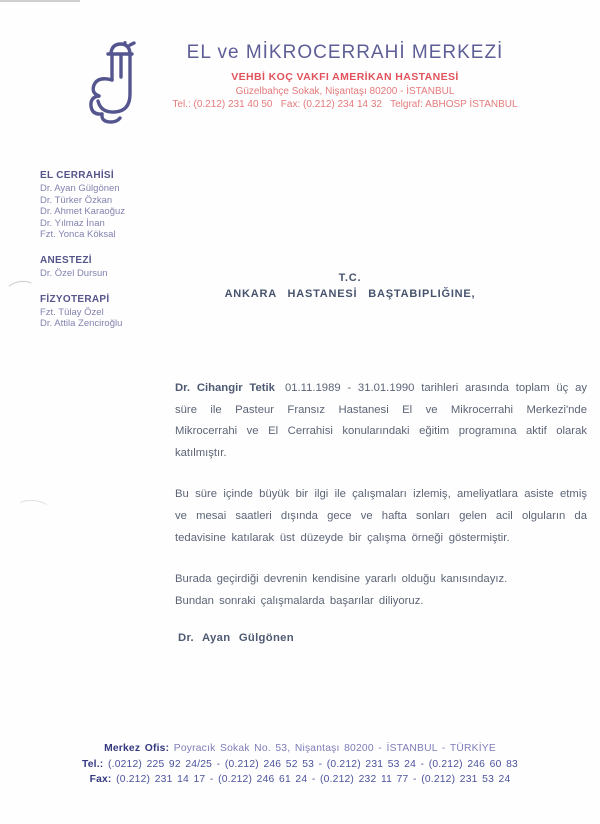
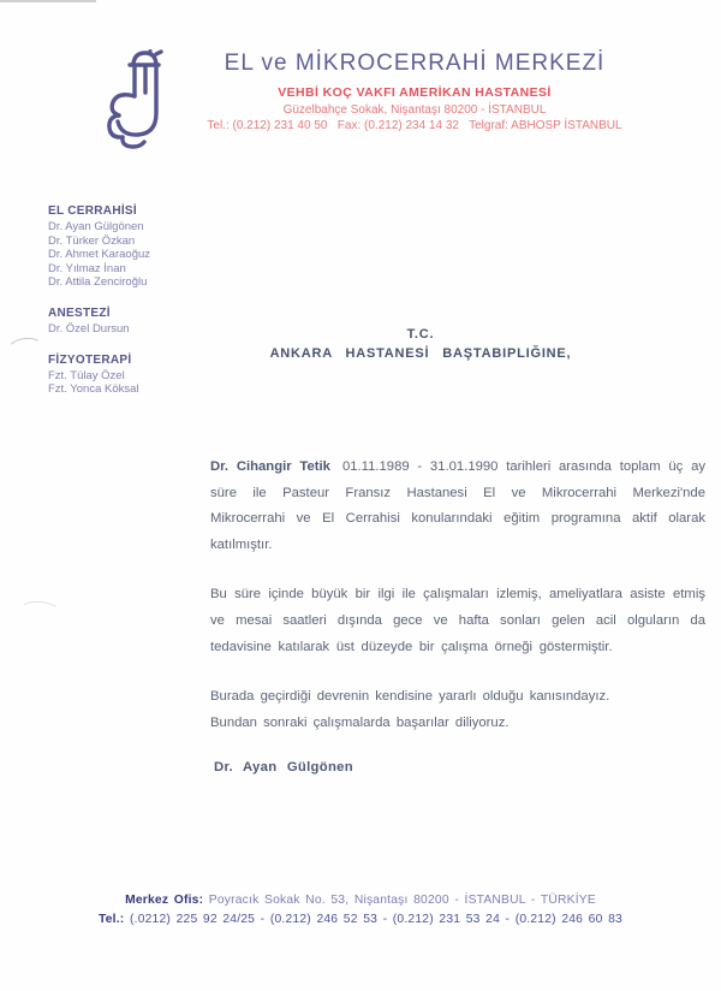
  EL ve MİKROCERRAHİ MERKEZİ
  VEHBİ KOÇ VAKFI AMERİKAN HASTANESİ
  Güzelbahçe Sokak, Nişantaşı 80200 - İSTANBUL
  Tel.: (0.212) 231 40 50 Fax: (0.212) 234 14 32 Telgraf: ABHOSP İSTANBUL
  EL CERRAHİSİ
  Dr. Ayan Gülgönen
  Dr. Türker Özkan
  Dr. Ahmet Karaoğuz
  Dr. Yılmaz İnan
- Fzt. Yonca Köksal
+ Dr. Attila Zenciroğlu
  ANESTEZİ
  Dr. Özel Dursun
  FİZYOTERAPİ
  Fzt. Tülay Özel
- Dr. Attila Zenciroğlu
+ Fzt. Yonca Köksal
  T.C.
  ANKARA HASTANESİ BAŞTABIPLIĞINE,
  Dr. Cihangir Tetik 01.11.1989 - 31.01.1990 tarihleri arasında toplam üç ay süre ile Pasteur Fransız Hastanesi El ve Mikrocerrahi Merkezi'nde Mikrocerrahi ve El Cerrahisi konularındaki eğitim programına aktif olarak katılmıştır.
  Bu süre içinde büyük bir ilgi ile çalışmaları izlemiş, ameliyatlara asiste etmiş ve mesai saatleri dışında gece ve hafta sonları gelen acil olguların da tedavisine katılarak üst düzeyde bir çalışma örneği göstermiştir.
  Burada geçirdiği devrenin kendisine yararlı olduğu kanısındayız.
  Bundan sonraki çalışmalarda başarılar diliyoruz.
  Dr. Ayan Gülgönen
  Merkez Ofis: Poyracık Sokak No. 53, Nişantaşı 80200 - İSTANBUL - TÜRKİYE
  Tel.: (.0212) 225 92 24/25 - (0.212) 246 52 53 - (0.212) 231 53 24 - (0.212) 246 60 83
- Fax: (0.212) 231 14 17 - (0.212) 246 61 24 - (0.212) 232 11 77 - (0.212) 231 53 24
